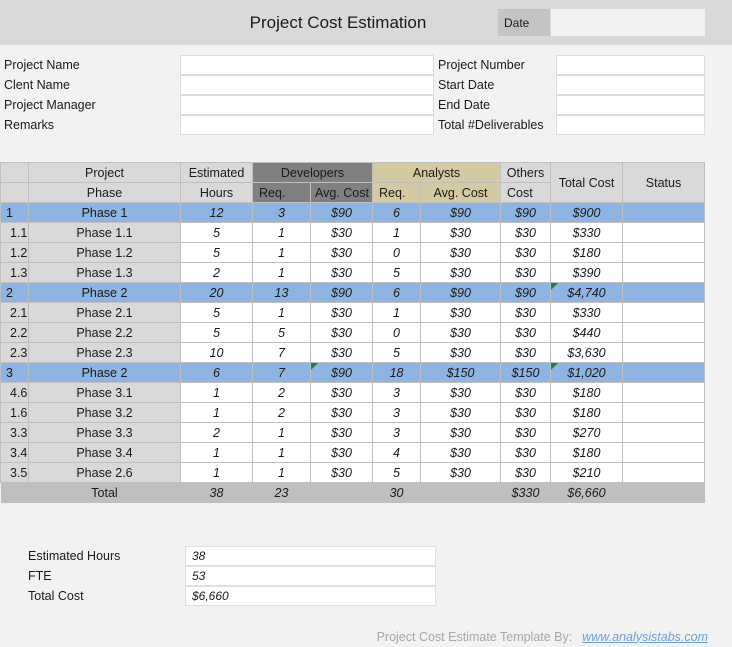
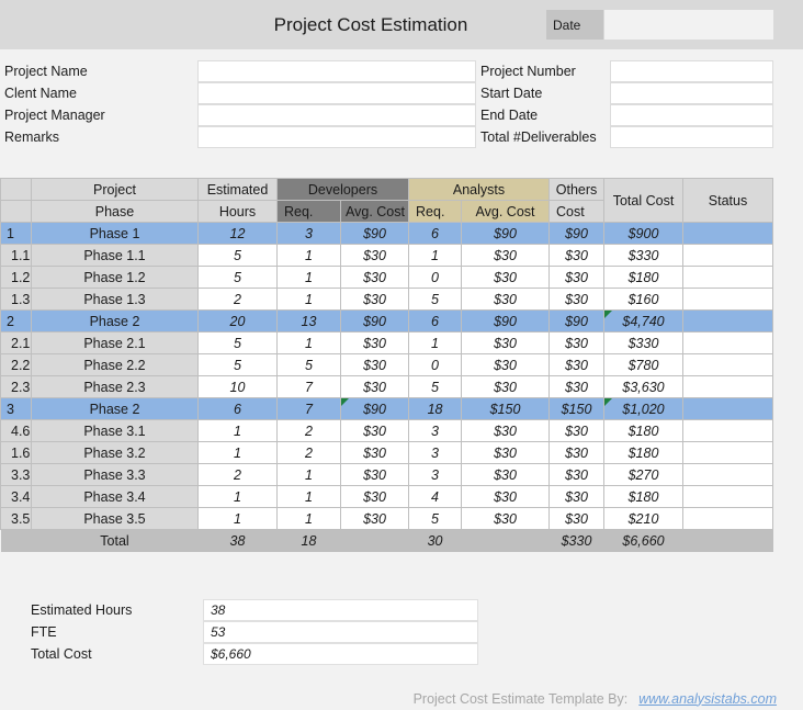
  Project Cost Estimation
  Date
  Project Name
  Project Number
  Clent Name
  Start Date
  Project Manager
  End Date
  Remarks
  Total #Deliverables
  	Project	Estimated	Developers	Analysts	Others	Total Cost	Status
  	Phase	Hours	Req.	Avg. Cost	Req.	Avg. Cost	Cost
  1	Phase 1	12	3	$90	6	$90	$90	$900
  1.1	Phase 1.1	5	1	$30	1	$30	$30	$330
  1.2	Phase 1.2	5	1	$30	0	$30	$30	$180
- 1.3	Phase 1.3	2	1	$30	5	$30	$30	$390
+ 1.3	Phase 1.3	2	1	$30	5	$30	$30	$160
  2	Phase 2	20	13	$90	6	$90	$90	$4,740
  2.1	Phase 2.1	5	1	$30	1	$30	$30	$330
- 2.2	Phase 2.2	5	5	$30	0	$30	$30	$440
+ 2.2	Phase 2.2	5	5	$30	0	$30	$30	$780
  2.3	Phase 2.3	10	7	$30	5	$30	$30	$3,630
  3	Phase 2	6	7	$90	18	$150	$150	$1,020
  4.6	Phase 3.1	1	2	$30	3	$30	$30	$180
  1.6	Phase 3.2	1	2	$30	3	$30	$30	$180
  3.3	Phase 3.3	2	1	$30	3	$30	$30	$270
  3.4	Phase 3.4	1	1	$30	4	$30	$30	$180
- 3.5	Phase 2.6	1	1	$30	5	$30	$30	$210
+ 3.5	Phase 3.5	1	1	$30	5	$30	$30	$210
- 	Total	38	23		30		$330	$6,660
+ 	Total	38	18		30		$330	$6,660
  Estimated Hours
  38
  FTE
  53
  Total Cost
  $6,660
  Project Cost Estimate Template By:
  www.analysistabs.com
